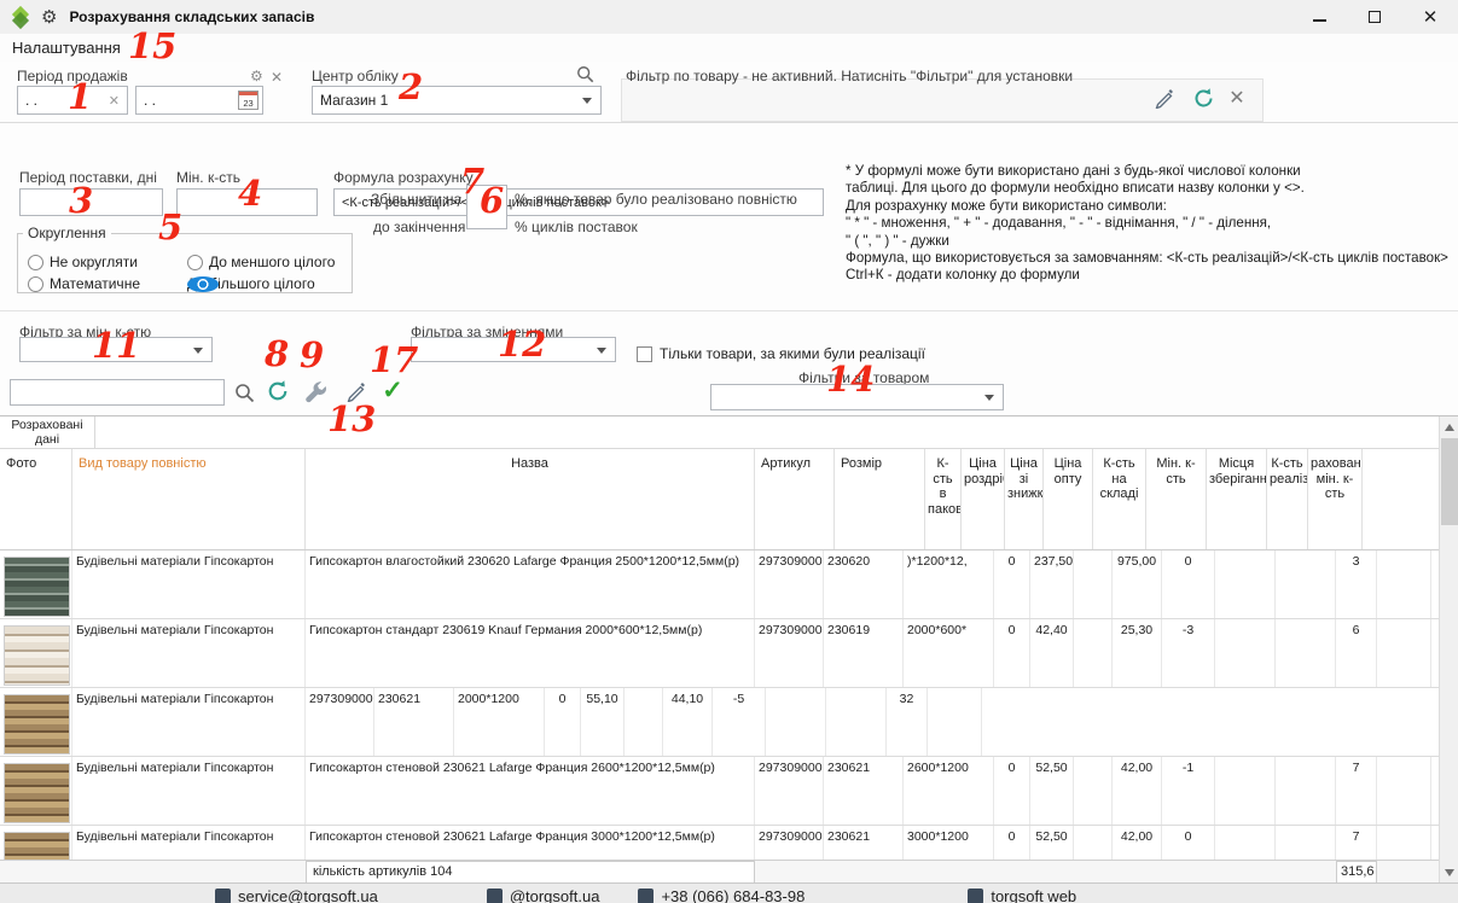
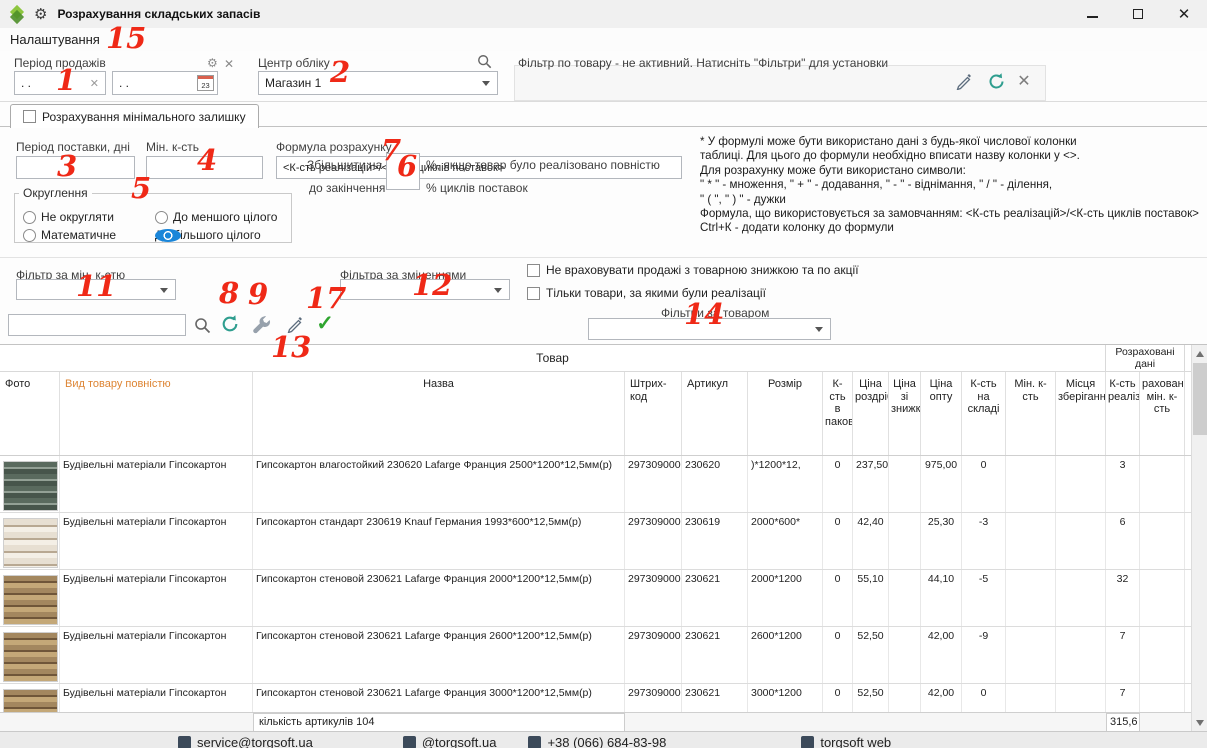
  ⚙
  Розрахування складських запасів
  ✕
  Налаштування
  Період продажів
  ⚙
  ✕
  . .
  ✕
  . .
  23
  Центр обліку
  Магазин 1
  Фільтр по товару - не активний. Натисніть "Фільтри" для установки
  ✕
+ Розрахування мінімального залишку
  Період поставки, дні
  Мін. к-сть
  Формула розрахунку
  <К-сть реалізацій>/< циклів поставок>
  * У формулі може бути використано дані з будь-якої числової колонки
  таблиці. Для цього до формули необхідно вписати назву колонки у <>.
  Для розрахунку може бути використано символи:
  " * " - множення, " + " - додавання, " - " - віднімання, " / " - ділення,
  " ( ", " ) " - дужки
  Формула, що використовується за замовчанням: <К-сть реалізацій>/<К-сть циклів поставок>
  Ctrl+К - додати колонку до формули
  Округлення
  Не округляти
  Математичне
  До меншого цілого
  ільшого цілого
  Збільшити на
  %, якщо товар було реалізовано повністю
  до закінчення
  % циклів поставок
  Фільтр за мін. к-стю
  Фільтра за зміненнями
+ Не враховувати продажі з товарною знижкою та по акції
  Тільки товари, за якими були реалізації
  ✓
  Фільтри за товаром
+ Товар
  Розраховані дані
  Фото
  Вид товару повністю
  Назва
+ Штрих-код
  Артикул
  Розмір
  К-сть в паков
  Ціна роздрі
  Ціна зі знижк
  Ціна опту
  К-сть на складі
  Мін. к-сть
  Місця зберіганн
  К-сть реаліз
  рахован мін. к-сть
  Будівельні матеріали Гіпсокартон
  Гипсокартон влагостойкий 230620 Lafarge Франция 2500*1200*12,5мм(р)
  297309000
  230620
  )*1200*12,
  0
  237,50
  975,00
  0
  3
  Будівельні матеріали Гіпсокартон
- Гипсокартон стандарт 230619 Knauf Германия 2000*600*12,5мм(р)
+ Гипсокартон стандарт 230619 Knauf Германия 1993*600*12,5мм(р)
  297309000
  230619
  2000*600*
  0
  42,40
  25,30
  -3
  6
  Будівельні матеріали Гіпсокартон
+ Гипсокартон стеновой 230621 Lafarge Франция 2000*1200*12,5мм(р)
  297309000
  230621
  2000*1200
  0
  55,10
  44,10
  -5
  32
  Будівельні матеріали Гіпсокартон
  Гипсокартон стеновой 230621 Lafarge Франция 2600*1200*12,5мм(р)
  297309000
  230621
  2600*1200
  0
  52,50
  42,00
- -1
+ -9
  7
  Будівельні матеріали Гіпсокартон
  Гипсокартон стеновой 230621 Lafarge Франция 3000*1200*12,5мм(р)
  297309000
  230621
  3000*1200
  0
  52,50
  42,00
  0
  7
  кількість артикулів 104
  315,6
  service@torgsoft.ua
  @torgsoft.ua
  +38 (066) 684-83-98
  torgsoft web
  1
  2
  3
  4
  5
  6
  7
  8
  9
  17
  11
  12
  13
  14
  15
